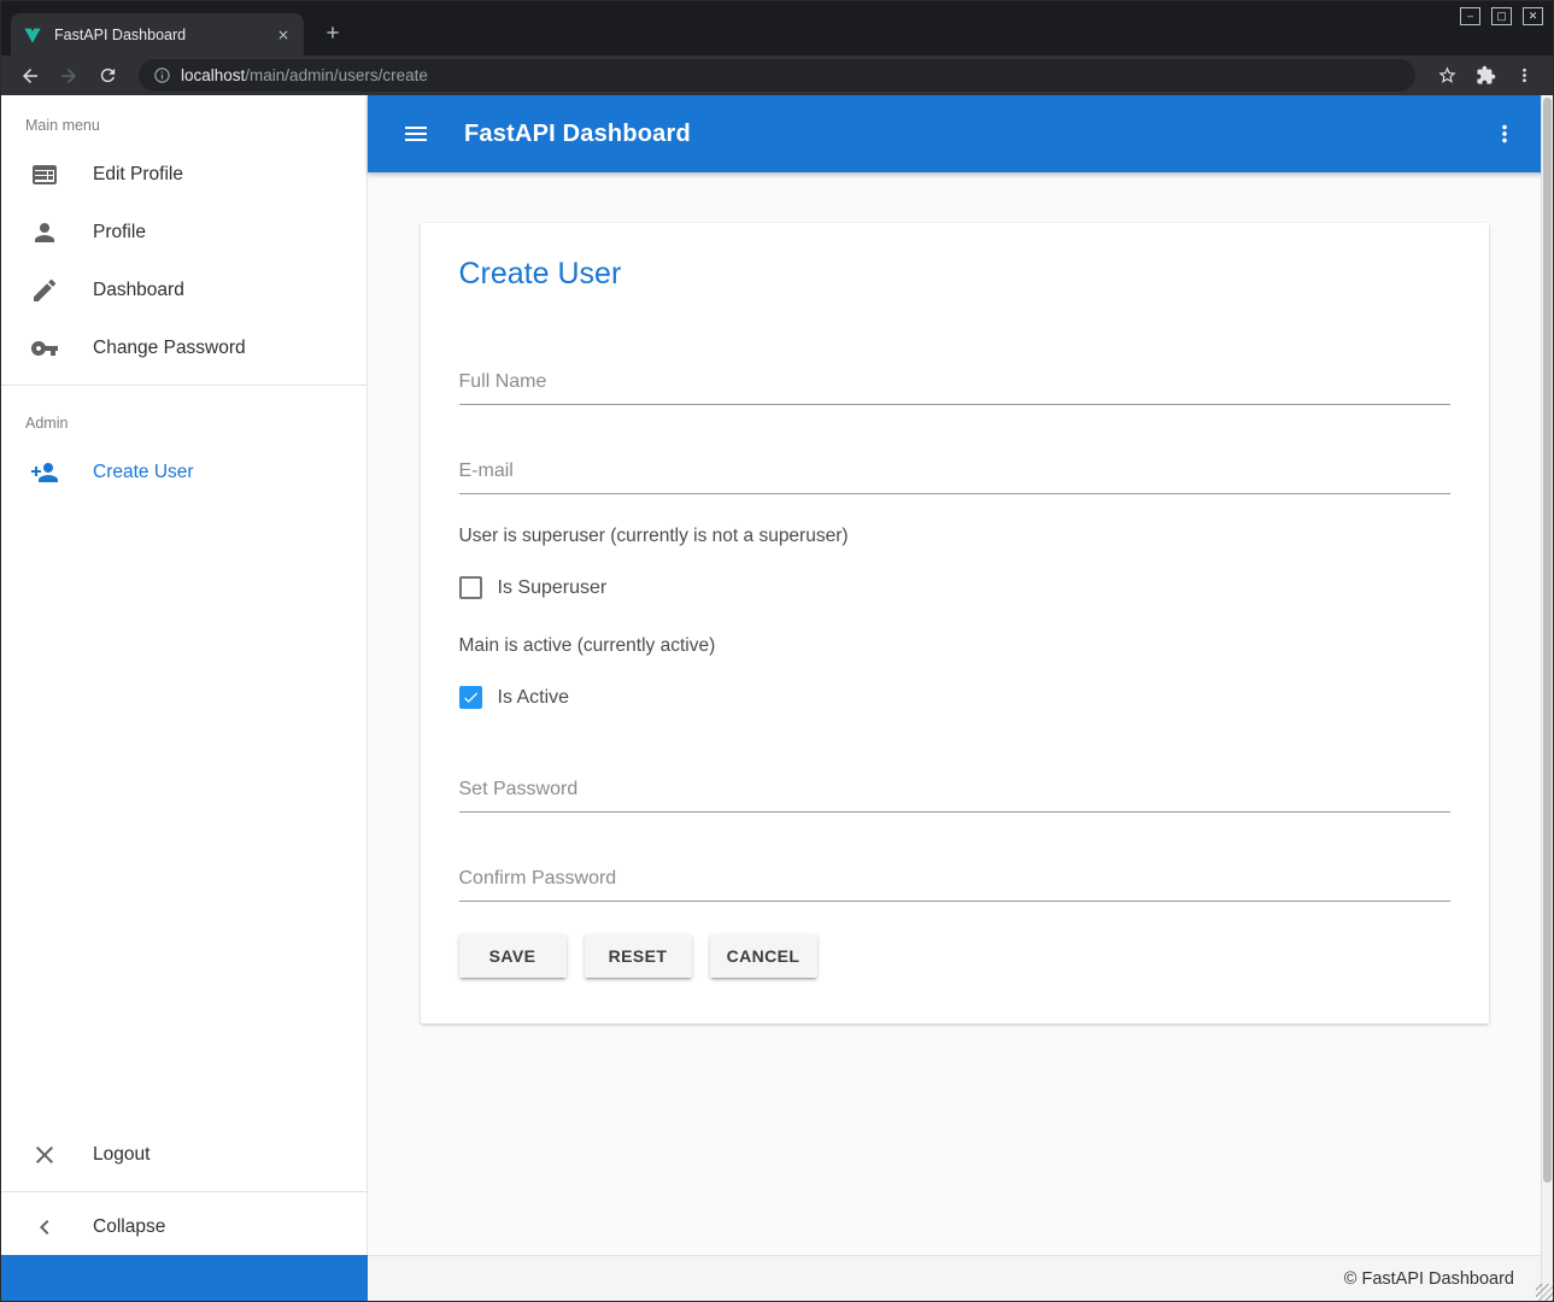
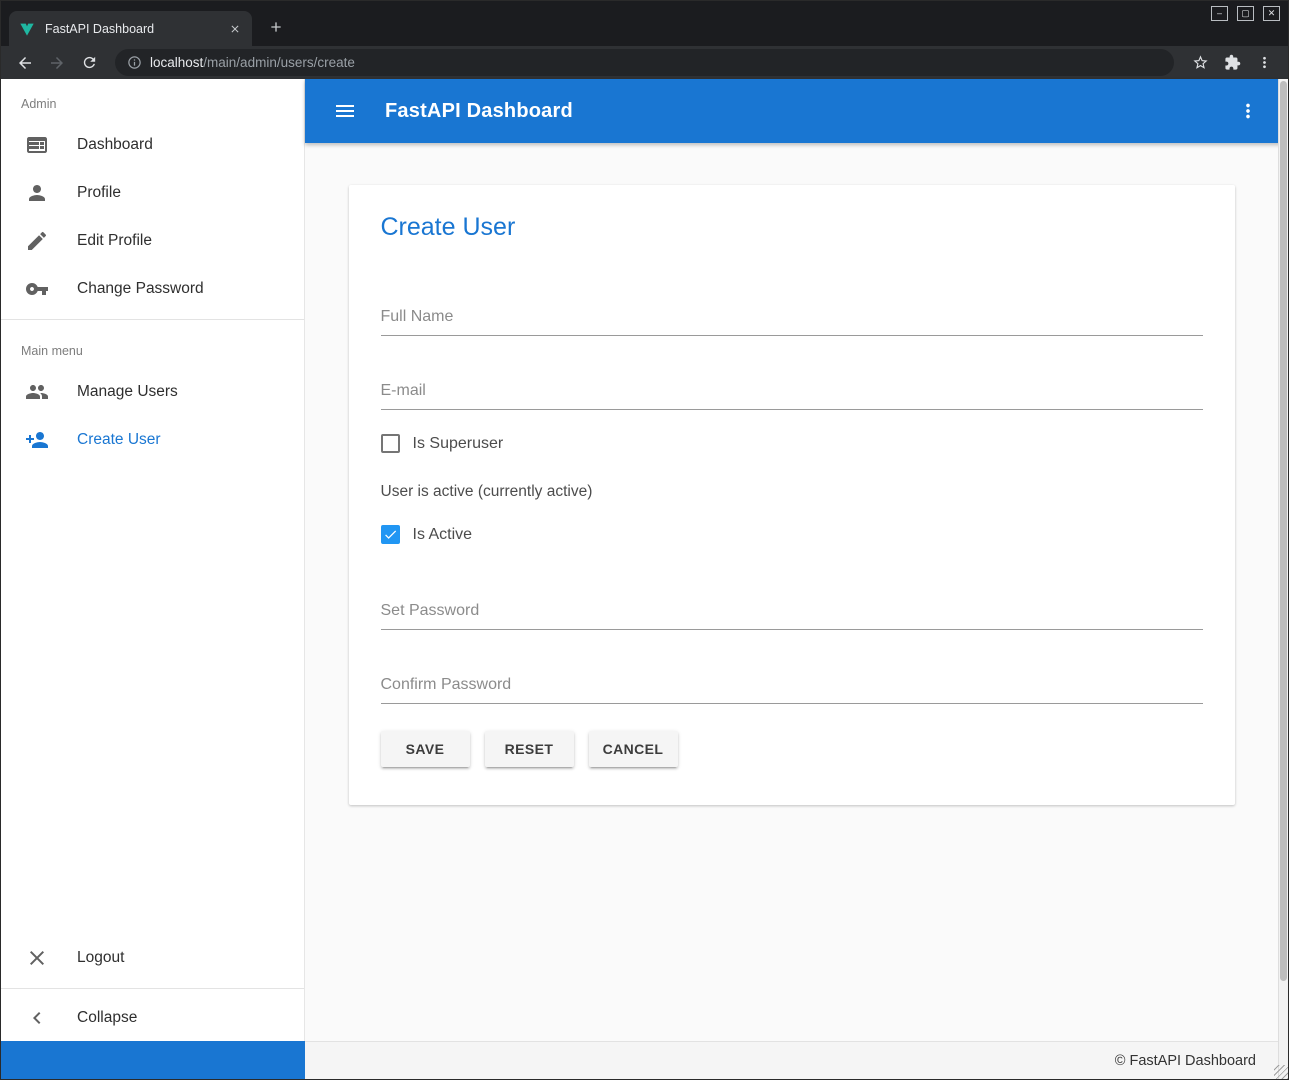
  FastAPI Dashboard
  –
  ▢
  ✕
  localhost/main/admin/users/create
- Main menu
+ Admin
- Edit Profile
+ Dashboard
  Profile
- Dashboard
+ Edit Profile
  Change Password
- Admin
+ Main menu
+ Manage Users
  Create User
  Logout
  Collapse
  FastAPI Dashboard
  Create User
  Full Name
  E-mail
- User is superuser (currently is not a superuser)
  Is Superuser
- Main is active (currently active)
+ User is active (currently active)
  Is Active
  Set Password
  Confirm Password
  SAVE
  RESET
  CANCEL
  © FastAPI Dashboard
